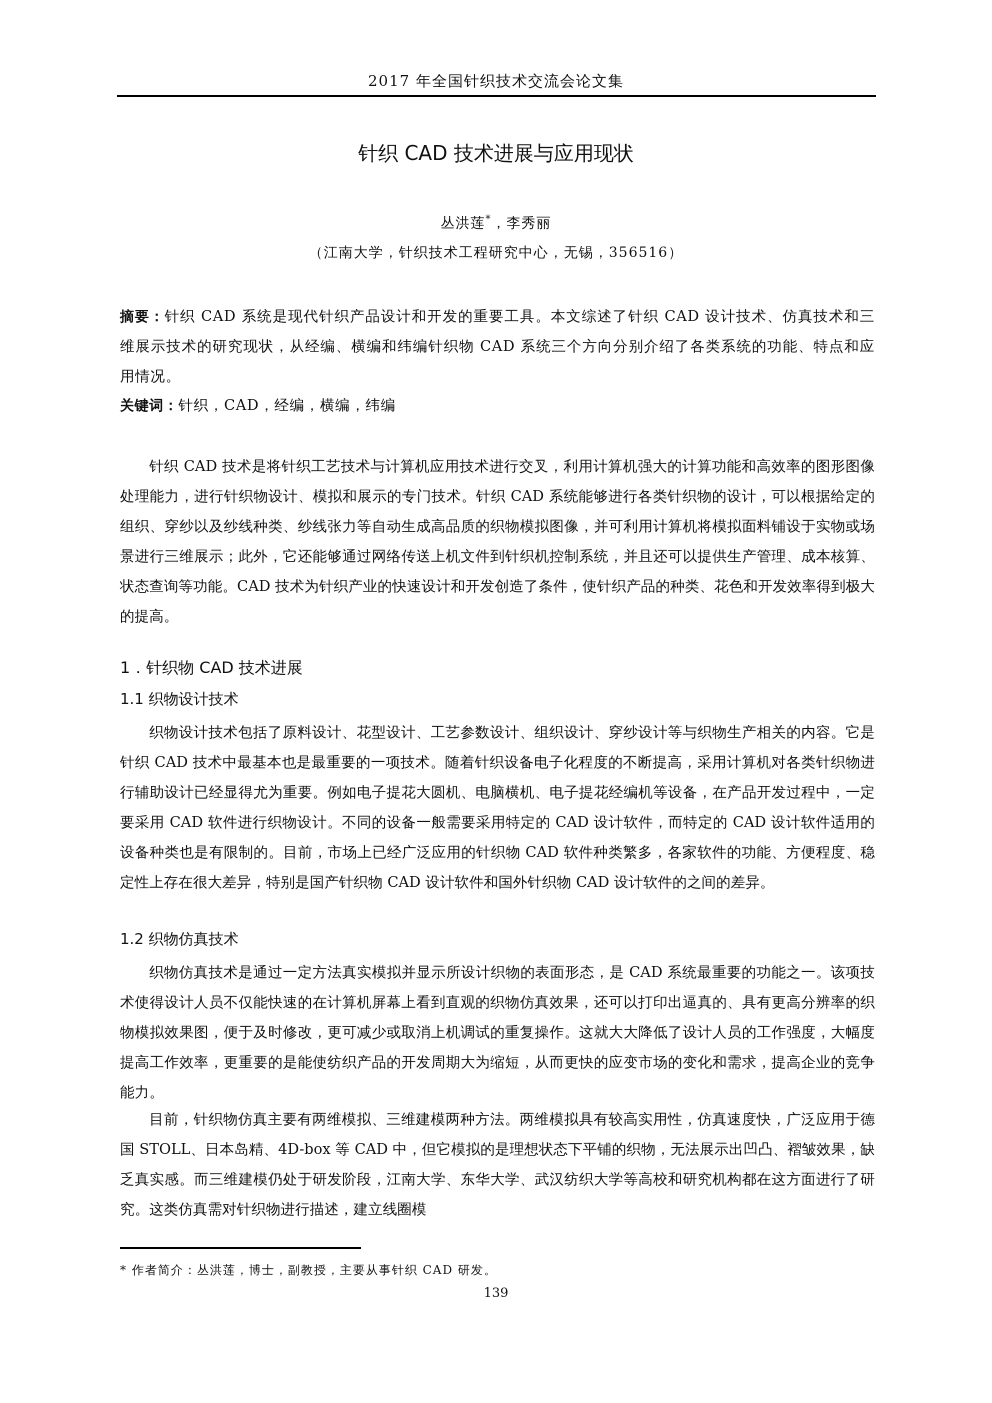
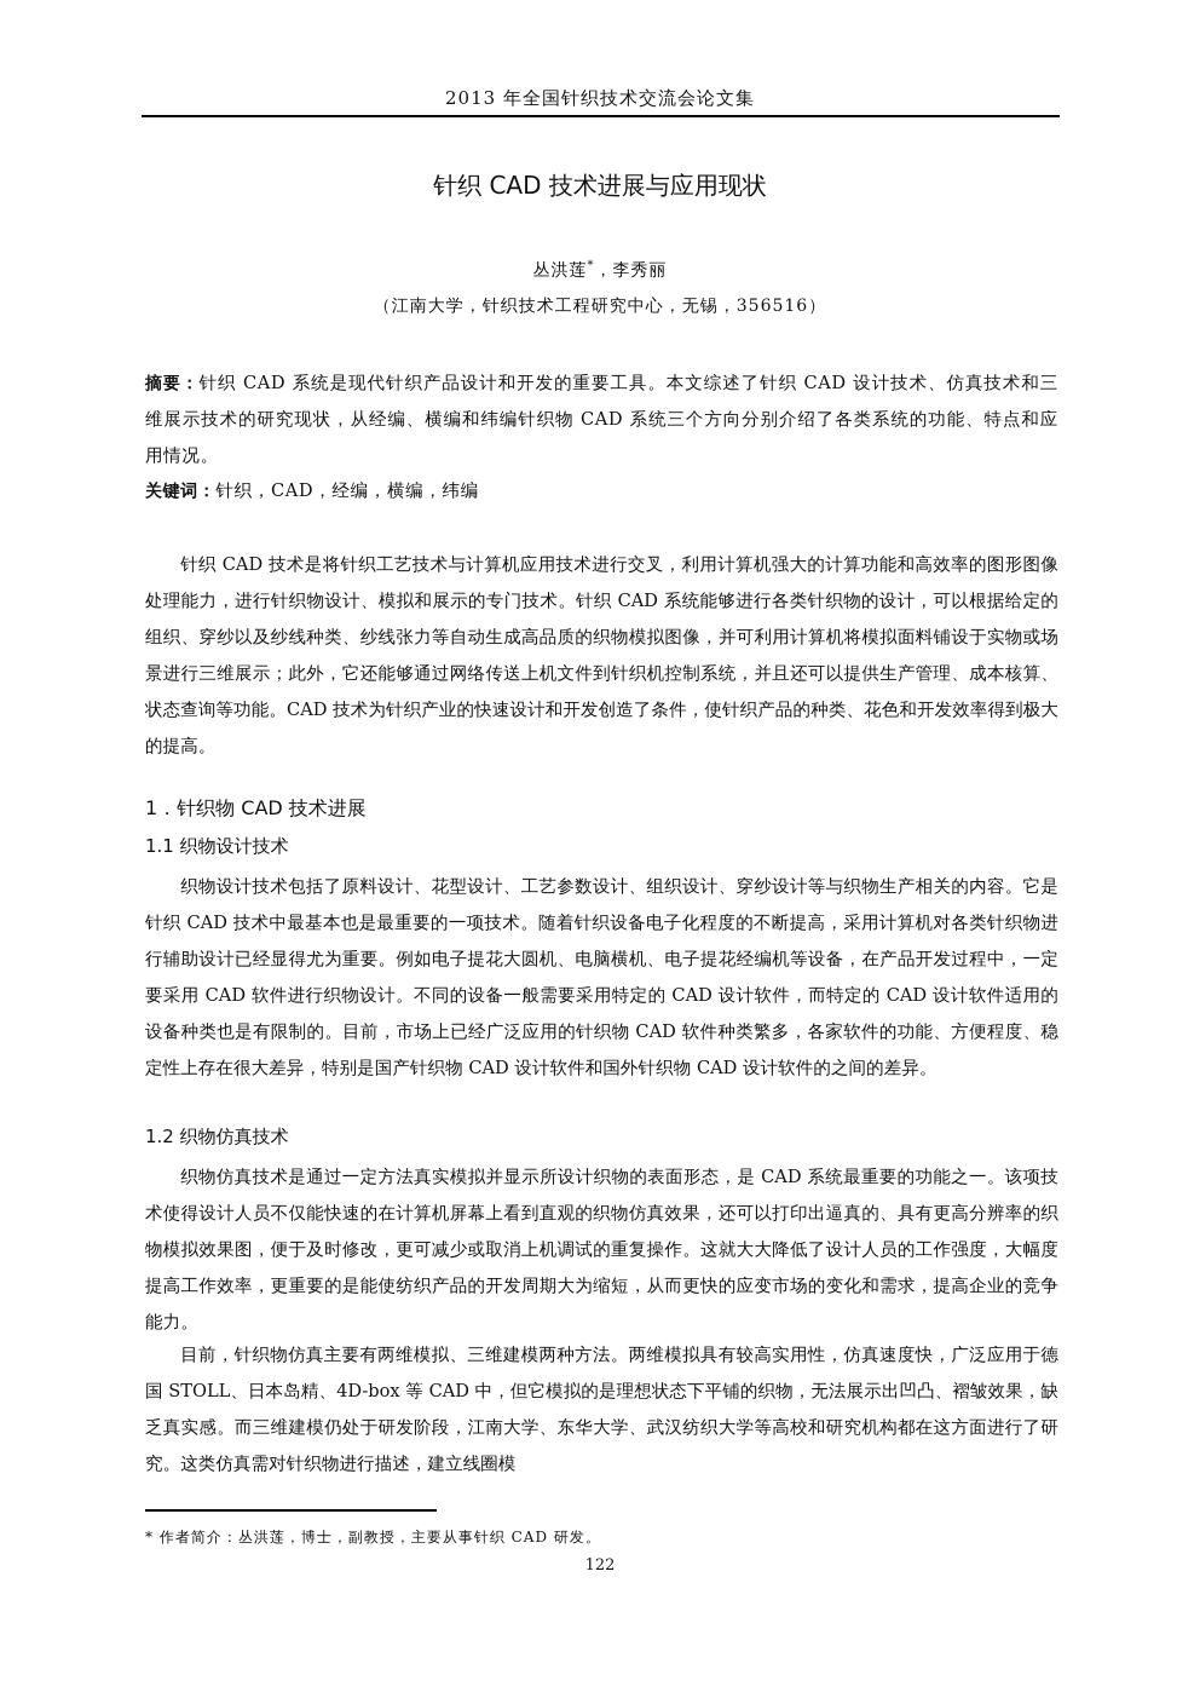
- 2017 年全国针织技术交流会论文集
+ 2013 年全国针织技术交流会论文集
  针织 CAD 技术进展与应用现状
  丛洪莲*，李秀丽
  （江南大学，针织技术工程研究中心，无锡，356516）
  摘要：针织 CAD 系统是现代针织产品设计和开发的重要工具。本文综述了针织 CAD 设计技术、仿真技术和三维展示技术的研究现状，从经编、横编和纬编针织物 CAD 系统三个方向分别介绍了各类系统的功能、特点和应用情况。
  关键词：针织，CAD，经编，横编，纬编
  针织 CAD 技术是将针织工艺技术与计算机应用技术进行交叉，利用计算机强大的计算功能和高效率的图形图像处理能力，进行针织物设计、模拟和展示的专门技术。针织 CAD 系统能够进行各类针织物的设计，可以根据给定的组织、穿纱以及纱线种类、纱线张力等自动生成高品质的织物模拟图像，并可利用计算机将模拟面料铺设于实物或场景进行三维展示；此外，它还能够通过网络传送上机文件到针织机控制系统，并且还可以提供生产管理、成本核算、状态查询等功能。CAD 技术为针织产业的快速设计和开发创造了条件，使针织产品的种类、花色和开发效率得到极大的提高。
  1．针织物 CAD 技术进展
  1.1 织物设计技术
  织物设计技术包括了原料设计、花型设计、工艺参数设计、组织设计、穿纱设计等与织物生产相关的内容。它是针织 CAD 技术中最基本也是最重要的一项技术。随着针织设备电子化程度的不断提高，采用计算机对各类针织物进行辅助设计已经显得尤为重要。例如电子提花大圆机、电脑横机、电子提花经编机等设备，在产品开发过程中，一定要采用 CAD 软件进行织物设计。不同的设备一般需要采用特定的 CAD 设计软件，而特定的 CAD 设计软件适用的设备种类也是有限制的。目前，市场上已经广泛应用的针织物 CAD 软件种类繁多，各家软件的功能、方便程度、稳定性上存在很大差异，特别是国产针织物 CAD 设计软件和国外针织物 CAD 设计软件的之间的差异。
  1.2 织物仿真技术
  织物仿真技术是通过一定方法真实模拟并显示所设计织物的表面形态，是 CAD 系统最重要的功能之一。该项技术使得设计人员不仅能快速的在计算机屏幕上看到直观的织物仿真效果，还可以打印出逼真的、具有更高分辨率的织物模拟效果图，便于及时修改，更可减少或取消上机调试的重复操作。这就大大降低了设计人员的工作强度，大幅度提高工作效率，更重要的是能使纺织产品的开发周期大为缩短，从而更快的应变市场的变化和需求，提高企业的竞争能力。
  目前，针织物仿真主要有两维模拟、三维建模两种方法。两维模拟具有较高实用性，仿真速度快，广泛应用于德国 STOLL、日本岛精、4D-box 等 CAD 中，但它模拟的是理想状态下平铺的织物，无法展示出凹凸、褶皱效果，缺乏真实感。而三维建模仍处于研发阶段，江南大学、东华大学、武汉纺织大学等高校和研究机构都在这方面进行了研究。这类仿真需对针织物进行描述，建立线圈模
  * 作者简介：丛洪莲，博士，副教授，主要从事针织 CAD 研发。
- 139
+ 122
